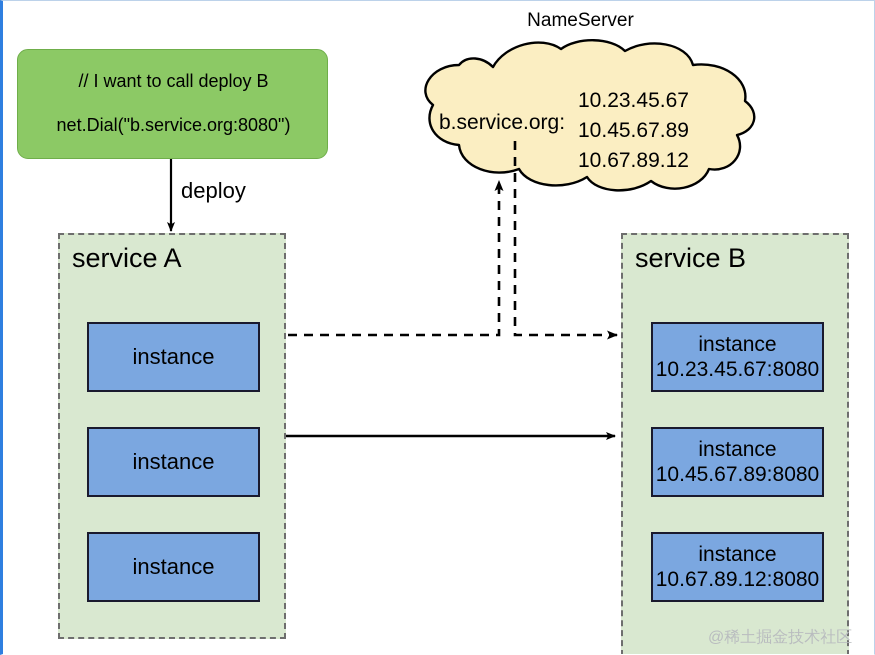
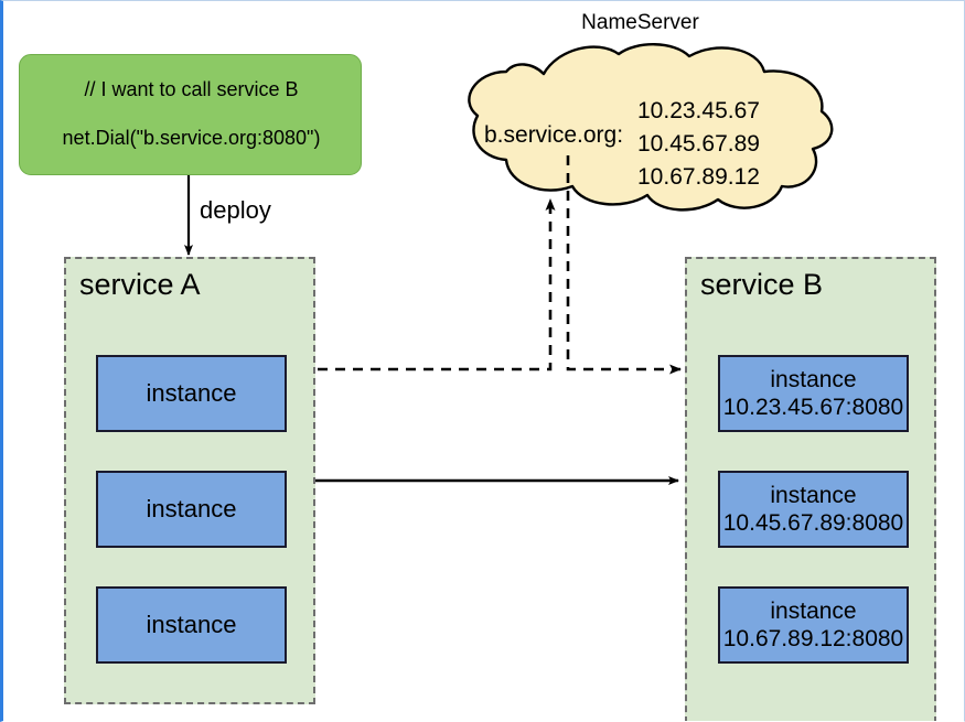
- // I want to call deploy B
+ // I want to call service B
  net.Dial("b.service.org:8080")
  deploy
  NameServer
  b.service.org:
  10.23.45.67
  10.45.67.89
  10.67.89.12
  service A
  instance
  instance
  instance
  service B
  instance
  10.23.45.67:8080
  instance
  10.45.67.89:8080
  instance
  10.67.89.12:8080
- @稀土掘金技术社区
